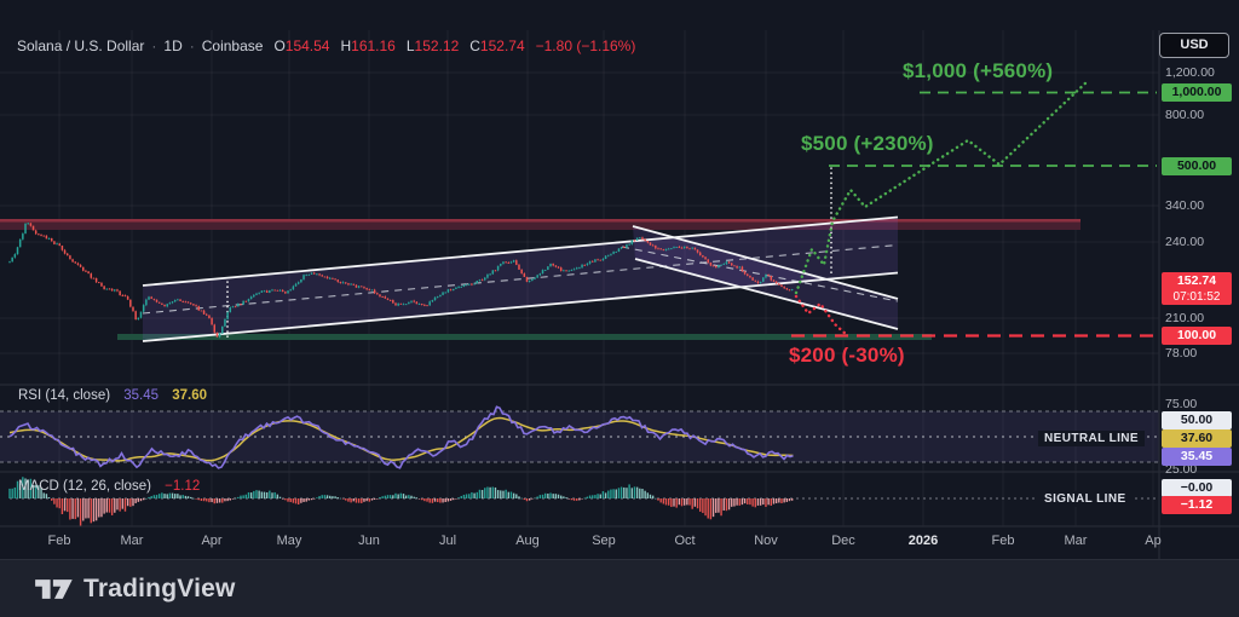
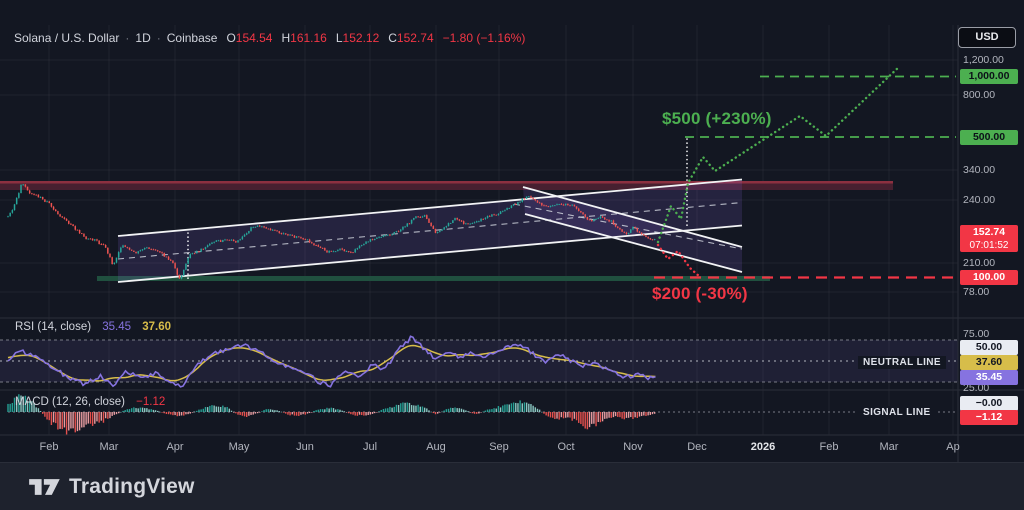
  Solana / U.S. Dollar · 1D · Coinbase O154.54 H161.16 L152.12 C152.74 −1.80 (−1.16%)
  USD
- $1,000 (+560%)
  $500 (+230%)
  $200 (-30%)
  RSI (14, close) 35.45 37.60
  MACD (12, 26, close) −1.12
  NEUTRAL LINE
  SIGNAL LINE
  1,200.00
  800.00
  340.00
  240.00
  210.00
  78.00
  75.00
  25.00
  1,000.00
  500.00
  152.74
  07:01:52
  100.00
  50.00
  37.60
  35.45
  −0.00
  −1.12
  Feb
  Mar
  Apr
  May
  Jun
  Jul
  Aug
  Sep
  Oct
  Nov
  Dec
  2026
  Feb
  Mar
  Ap
  TradingView
